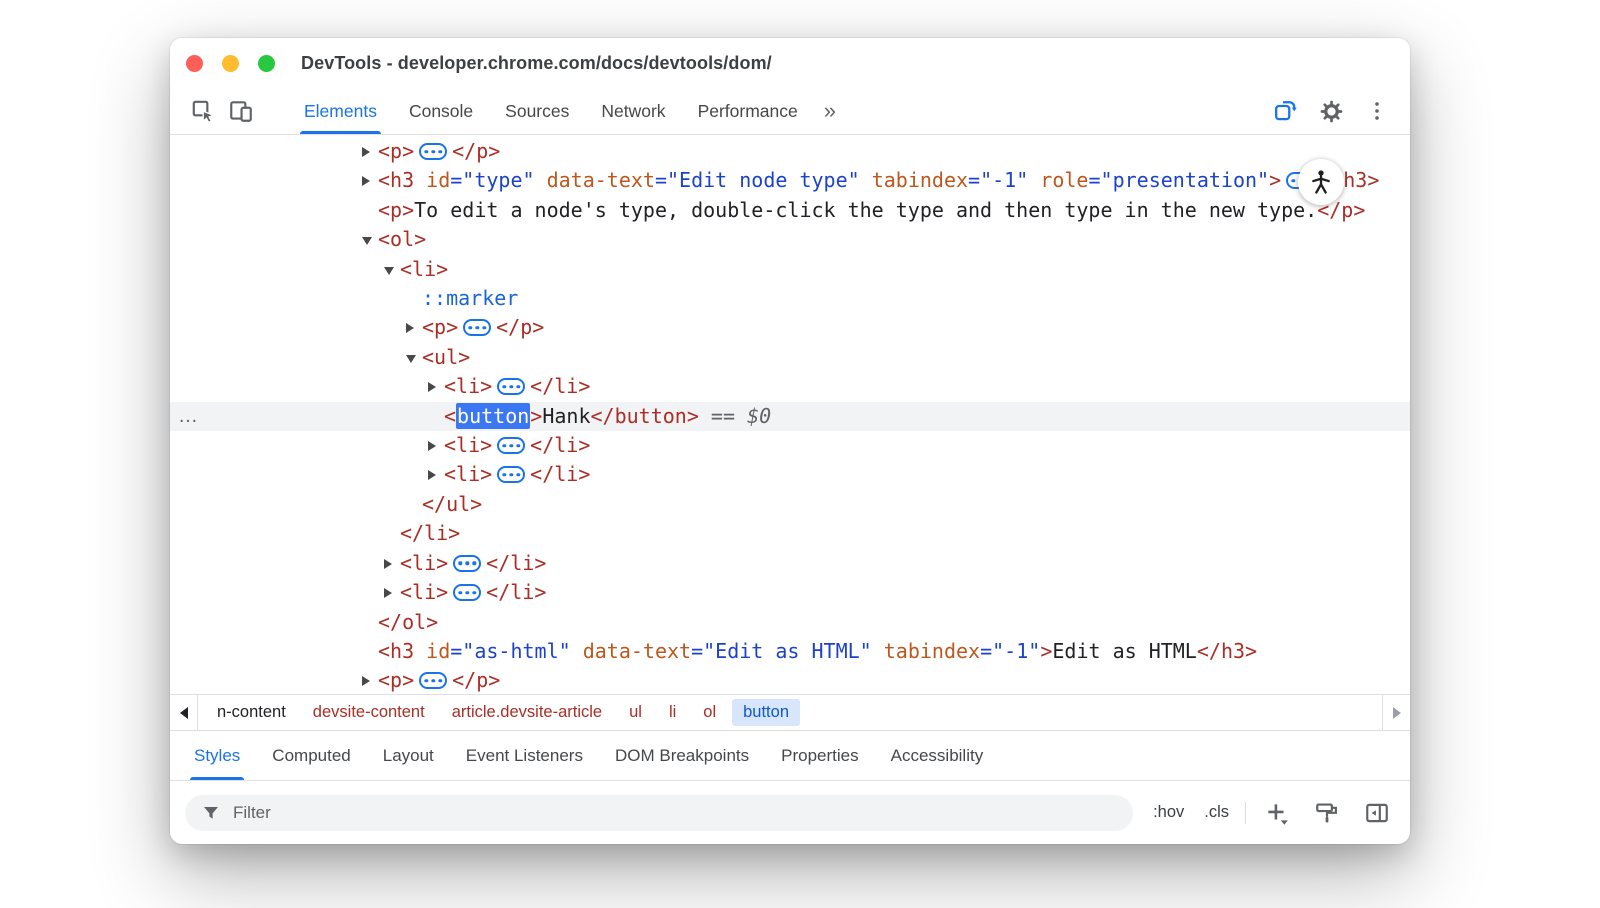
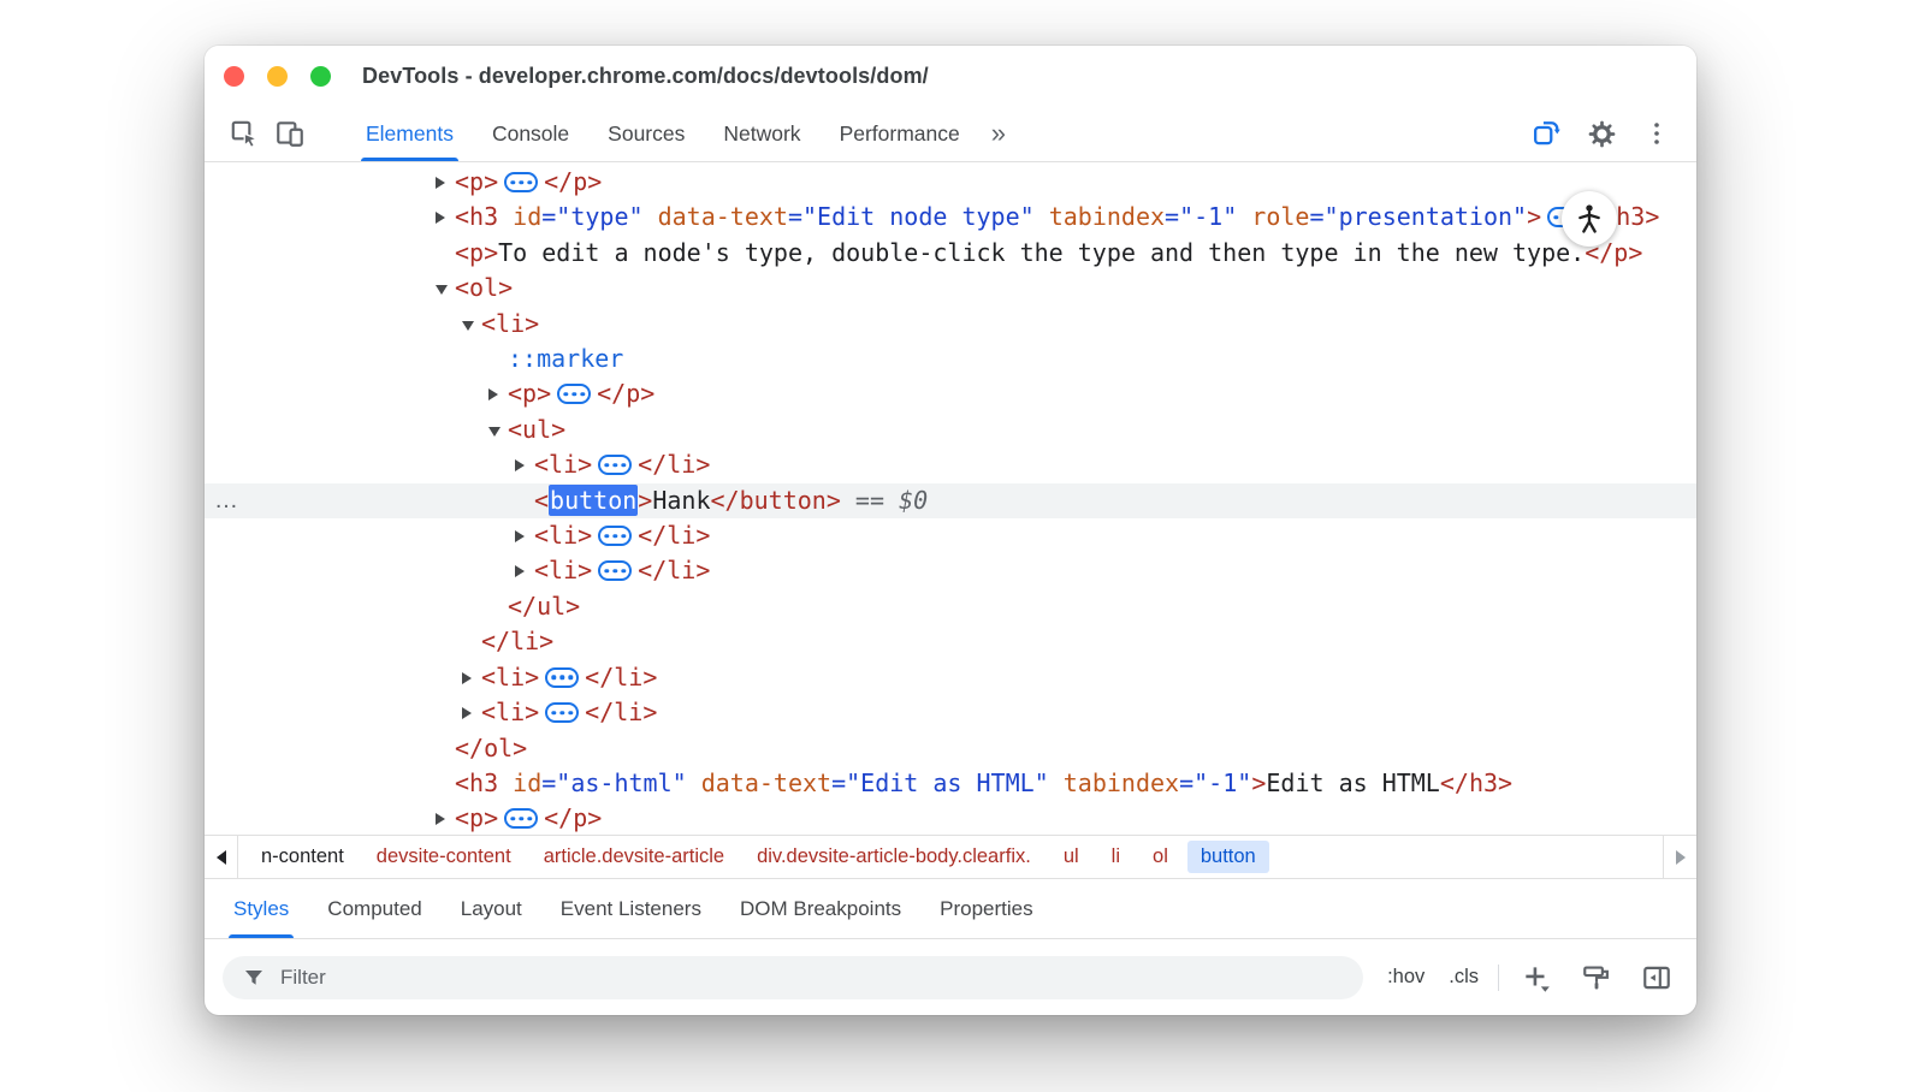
  DevTools - developer.chrome.com/docs/devtools/dom/
  Elements
  Console
  Sources
  Network
  Performance
  »
  <p> </p>
  <h3 id="type" data-text="Edit node type" tabindex="-1" role="presentation"> h3>
  <p>To edit a node's type, double-click the type and then type in the new type.</p>
  <ol>
  <li>
  ::marker
  <p> </p>
  <ul>
  <li> </li>
  …
  <button>Hank</button> == $0
  <li> </li>
  <li> </li>
  </ul>
  </li>
  <li> </li>
  <li> </li>
  </ol>
  <h3 id="as-html" data-text="Edit as HTML" tabindex="-1">Edit as HTML</h3>
  <p> </p>
  n-content
  devsite-content
  article.devsite-article
+ div.devsite-article-body.clearfix.
  ul
  li
  ol
  button
  Styles
  Computed
  Layout
  Event Listeners
  DOM Breakpoints
  Properties
- Accessibility
  Filter
  :hov
  .cls
